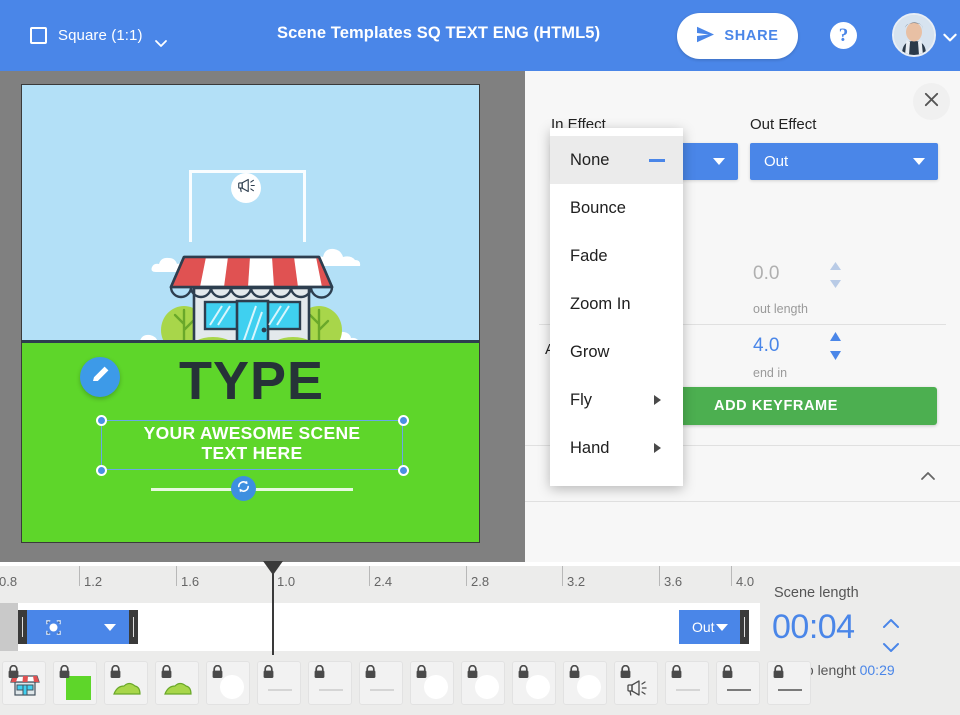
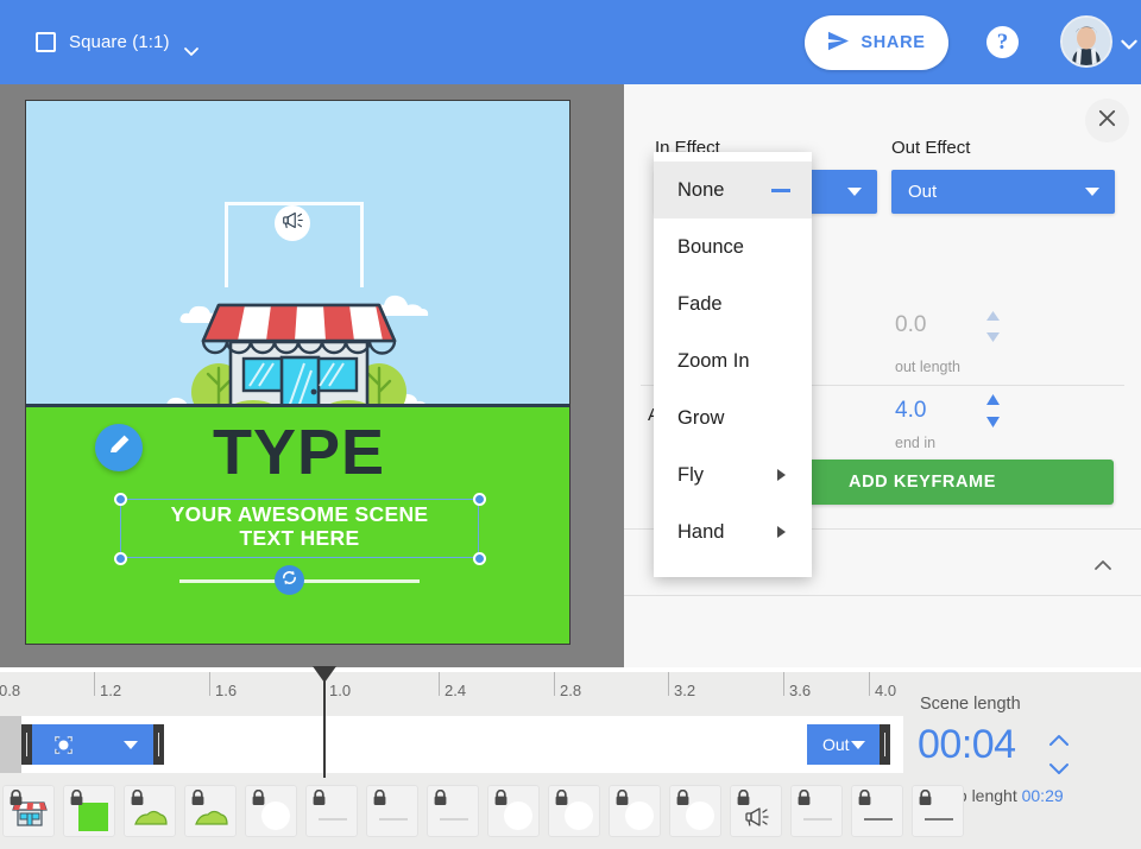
  Square (1:1)
- Scene Templates SQ TEXT ENG (HTML5)
  SHARE
  ?
  TYPE
  YOUR AWESOME SCENE
  TEXT HERE
  In Effect
  Out Effect
  Out
  0.0
  out length
  4.0
  end in
  ADD KEYFRAME
  None
  Bounce
  Fade
  Zoom In
  Grow
  Fly
  Hand
  0.8
  1.2
  1.6
  1.0
  2.4
  2.8
  3.2
  3.6
  4.0
  Out
  Scene length
  00:04
